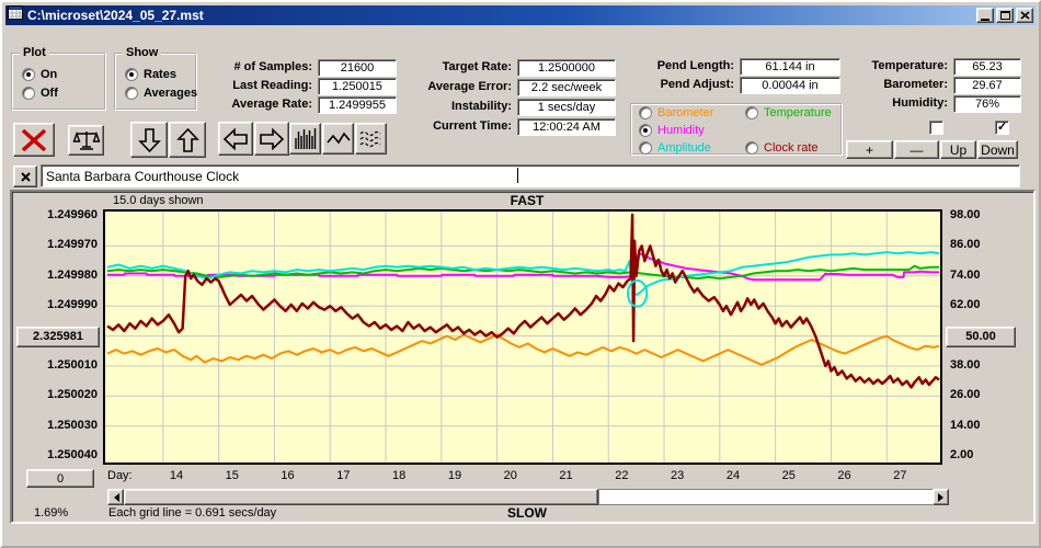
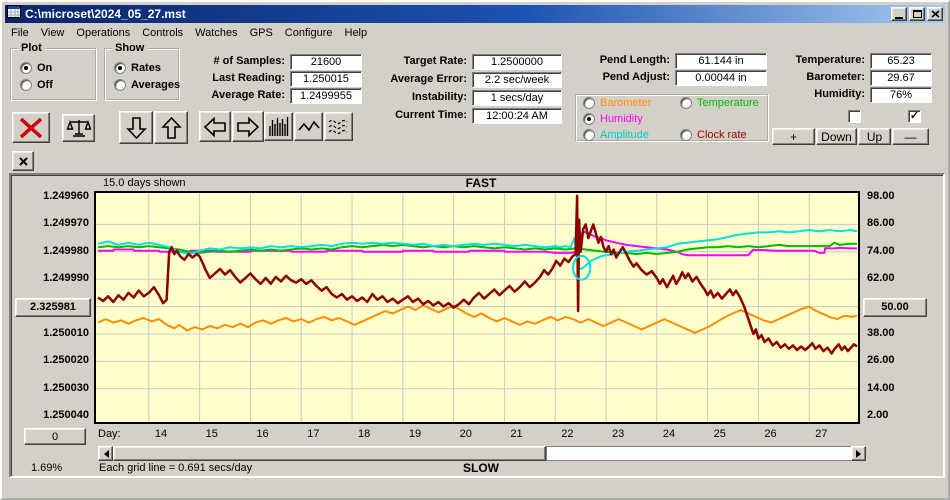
  C:\microset\2024_05_27.mst
+ File
+ View
+ Operations
+ Controls
+ Watches
+ GPS
+ Configure
+ Help
  Plot
  On
  Off
  Show
  Rates
  Averages
  # of Samples:
  21600
  Last Reading:
  1.250015
  Average Rate:
  1.2499955
  Target Rate:
  1.2500000
  Average Error:
  2.2 sec/week
  Instability:
  1 secs/day
  Current Time:
  12:00:24 AM
  Pend Length:
  61.144 in
  Pend Adjust:
  0.00044 in
  Temperature:
  65.23
  Barometer:
  29.67
  Humidity:
  76%
  Barometer
  Humidity
  Amplitude
  Temperature
  Clock rate
  ✓
  +
- —
+ Down
  Up
- Down
+ —
- Santa Barbara Courthouse Clock
  15.0 days shown
  FAST
  1.249960
  1.249970
  1.249980
  1.249990
  1.250010
  1.250020
  1.250030
  1.250040
  98.00
  86.00
  74.00
  62.00
  38.00
  26.00
  14.00
  2.00
  Day:
  14
  15
  16
  17
  18
  19
  20
  21
  22
  23
  24
  25
  26
  27
  0
  1.69%
  Each grid line = 0.691 secs/day
  SLOW
  2.325981
  50.00
